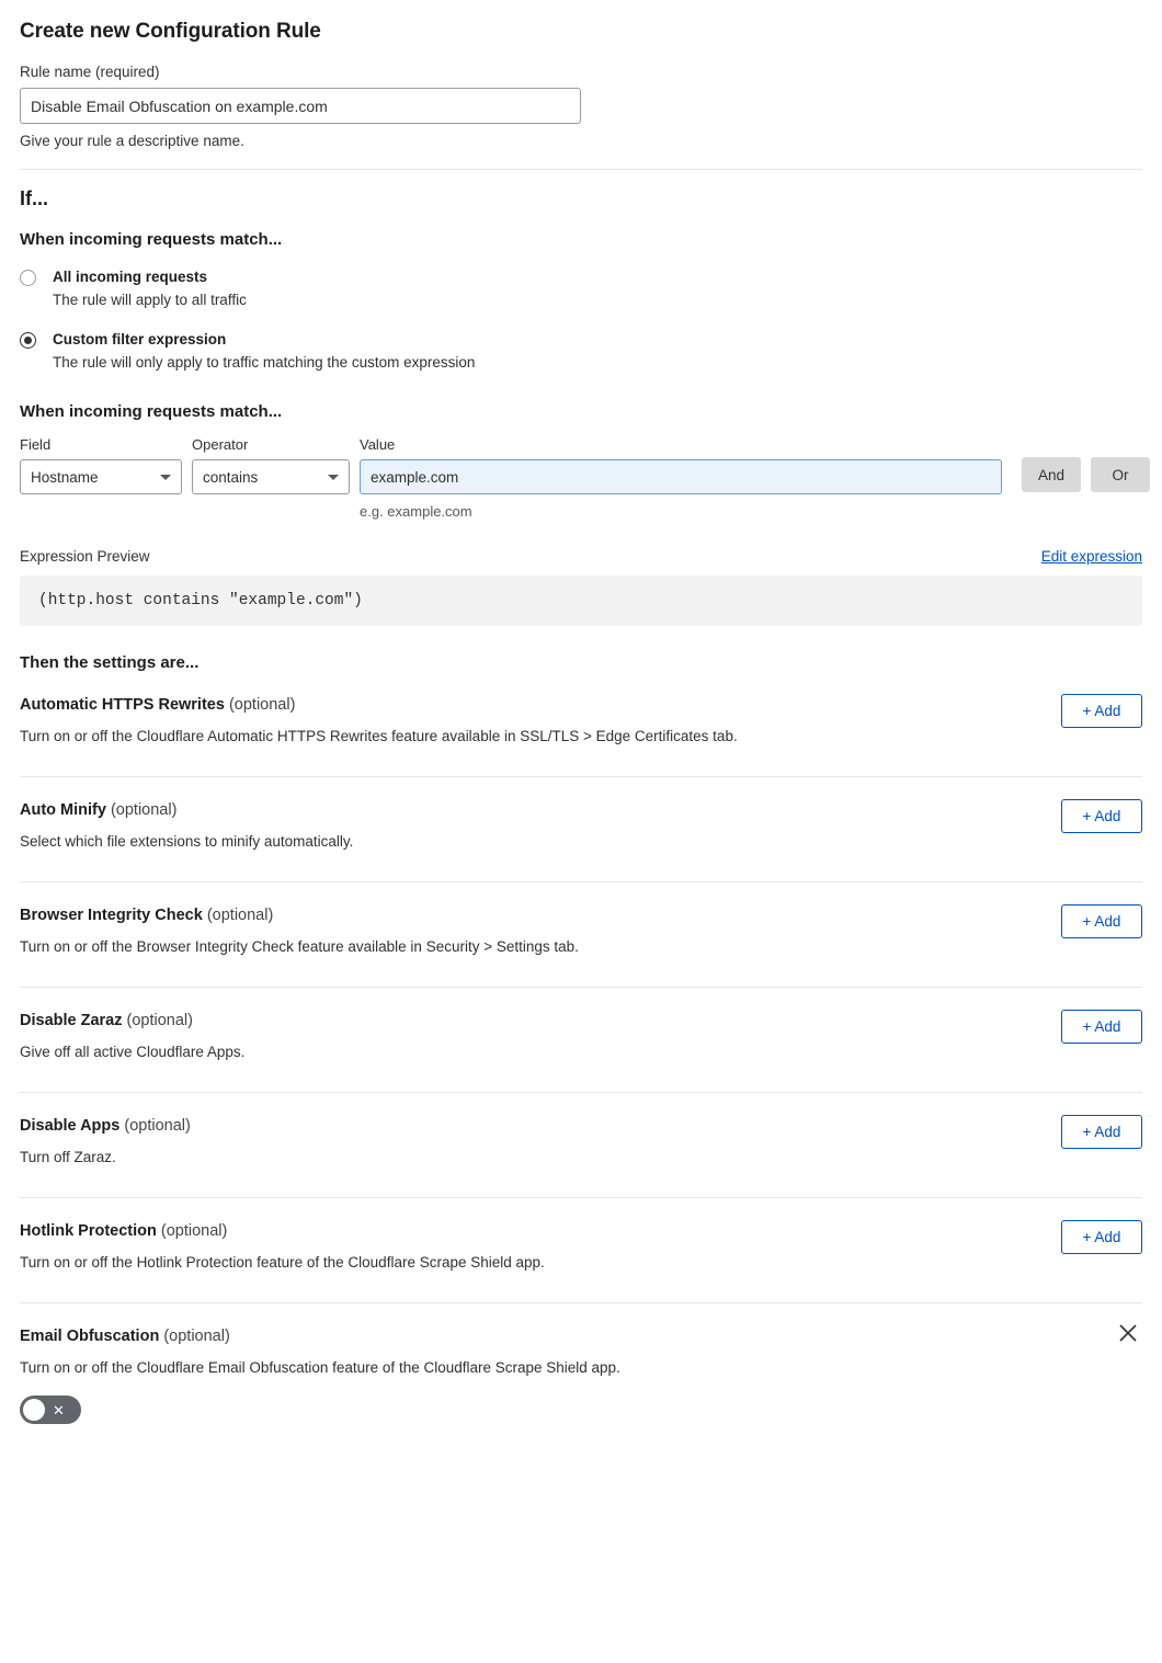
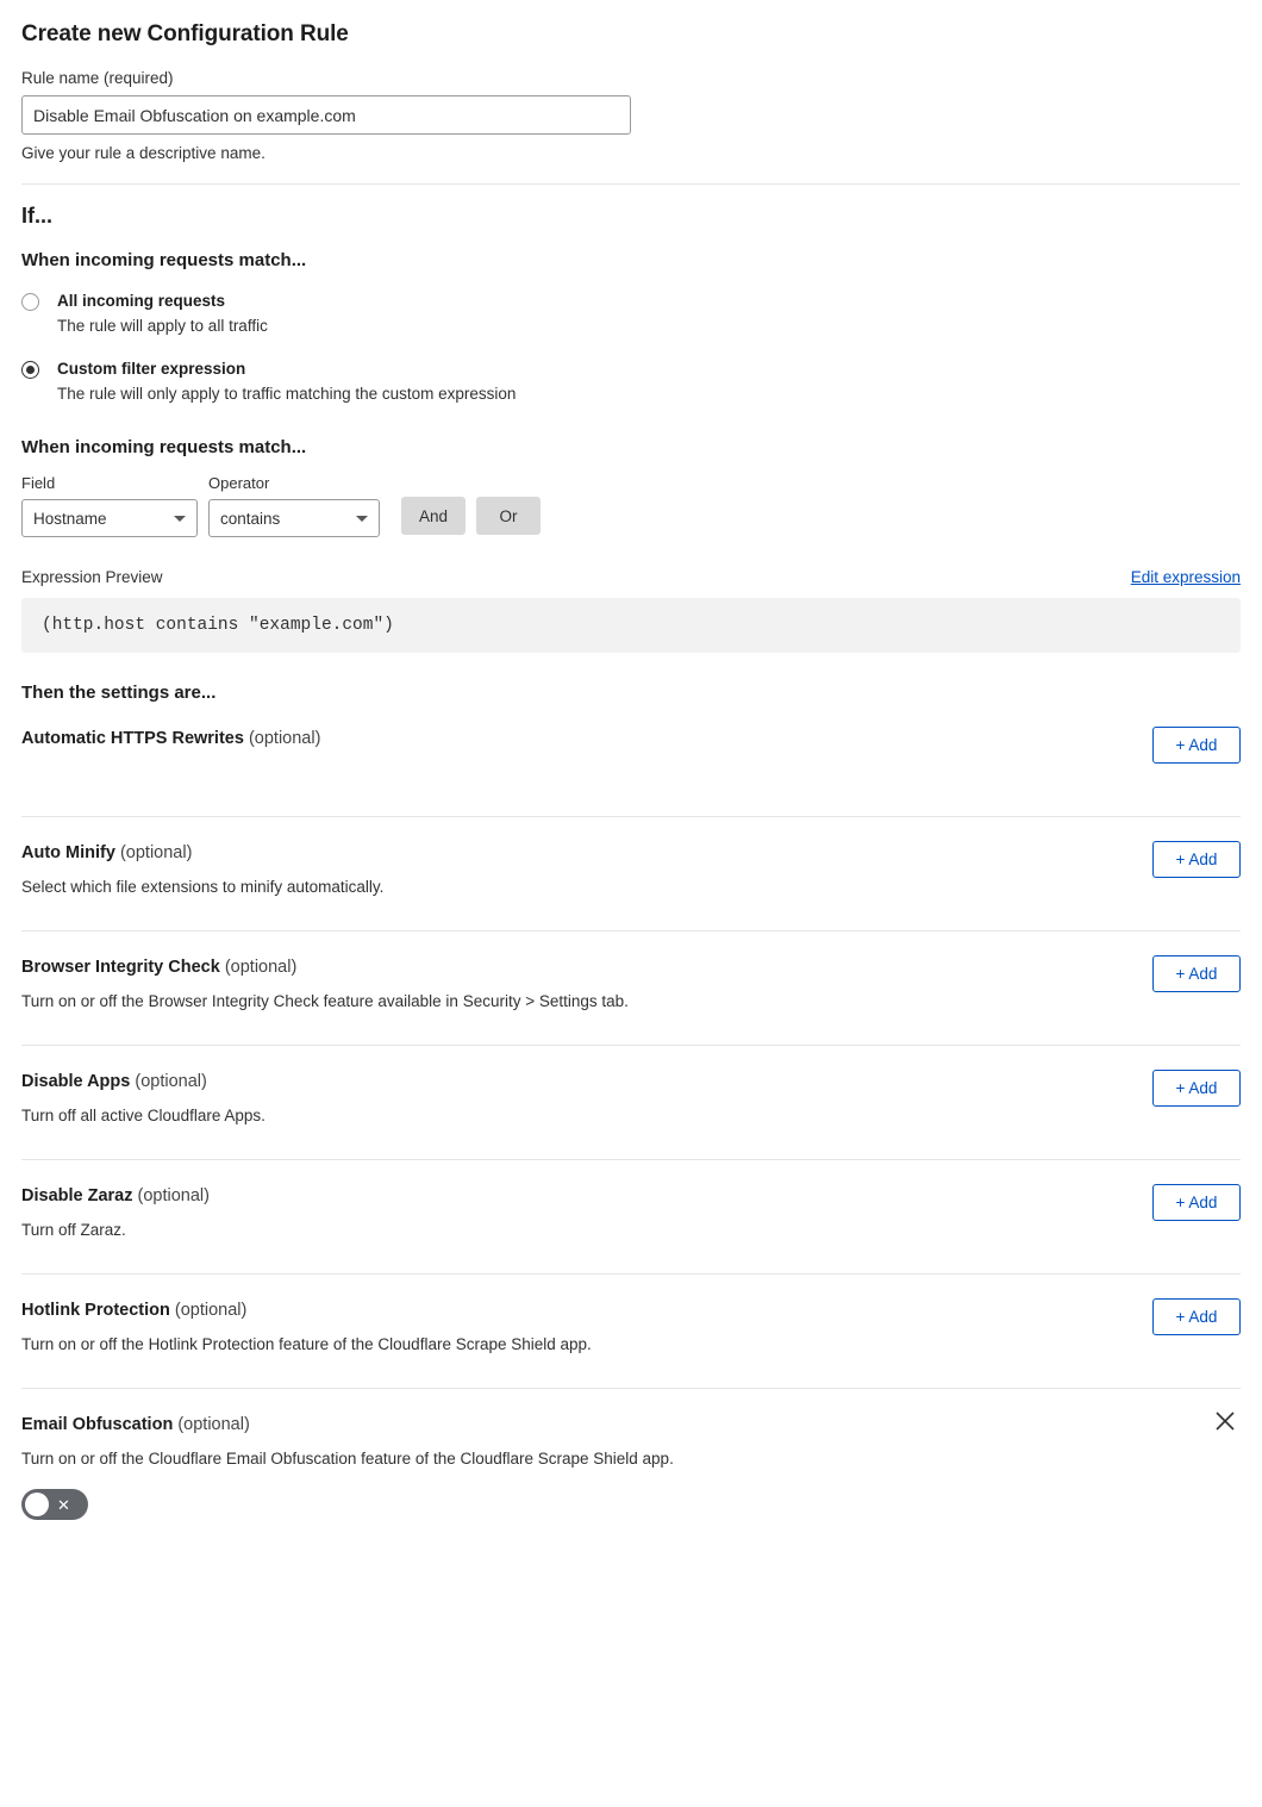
  Create new Configuration Rule
  Rule name (required)
  Disable Email Obfuscation on example.com
  Give your rule a descriptive name.
  If...
  When incoming requests match...
  All incoming requests
  The rule will apply to all traffic
  Custom filter expression
  The rule will only apply to traffic matching the custom expression
  When incoming requests match...
  Field
  Hostname
  Operator
  contains
- Value
- example.com
- e.g. example.com
  And
  Or
  Expression Preview
  Edit expression
  (http.host contains "example.com")
  Then the settings are...
  Automatic HTTPS Rewrites (optional)
- Turn on or off the Cloudflare Automatic HTTPS Rewrites feature available in SSL/TLS > Edge Certificates tab.
  + Add
  Auto Minify (optional)
  Select which file extensions to minify automatically.
  + Add
  Browser Integrity Check (optional)
  Turn on or off the Browser Integrity Check feature available in Security > Settings tab.
  + Add
- Disable Zaraz (optional)
+ Disable Apps (optional)
- Give off all active Cloudflare Apps.
+ Turn off all active Cloudflare Apps.
  + Add
- Disable Apps (optional)
+ Disable Zaraz (optional)
  Turn off Zaraz.
  + Add
  Hotlink Protection (optional)
  Turn on or off the Hotlink Protection feature of the Cloudflare Scrape Shield app.
  + Add
  Email Obfuscation (optional)
  Turn on or off the Cloudflare Email Obfuscation feature of the Cloudflare Scrape Shield app.
  ✕
